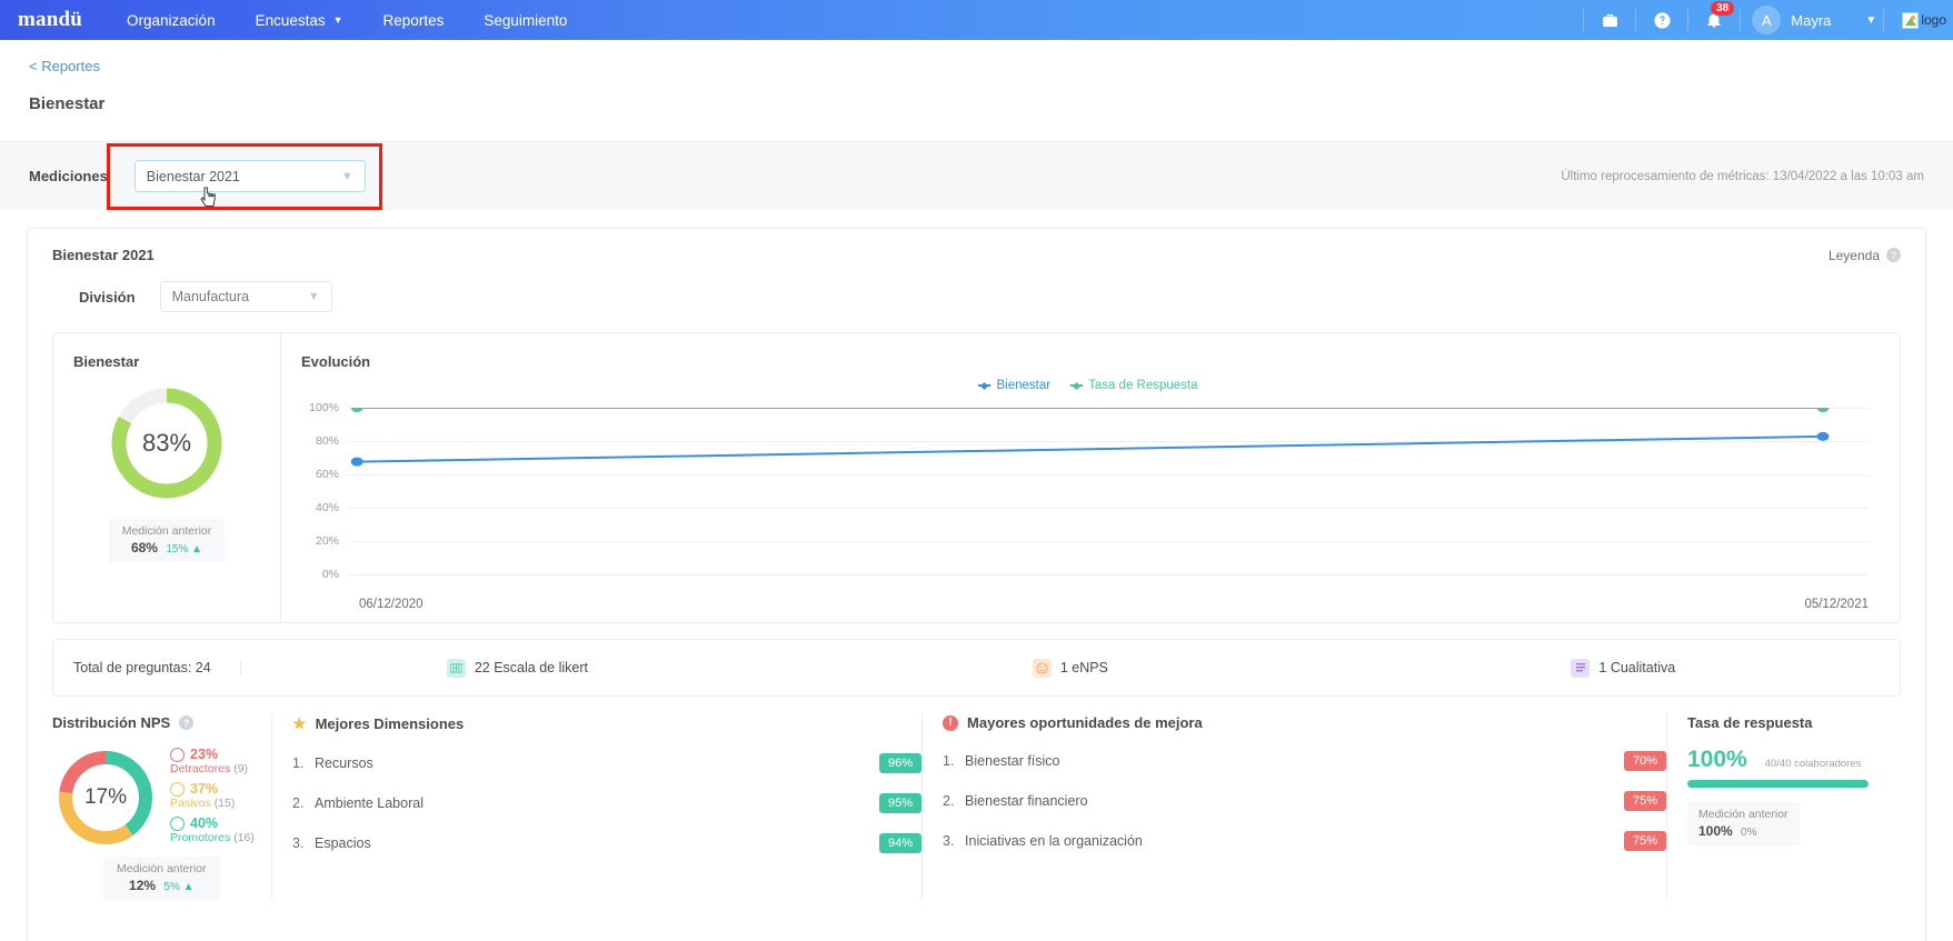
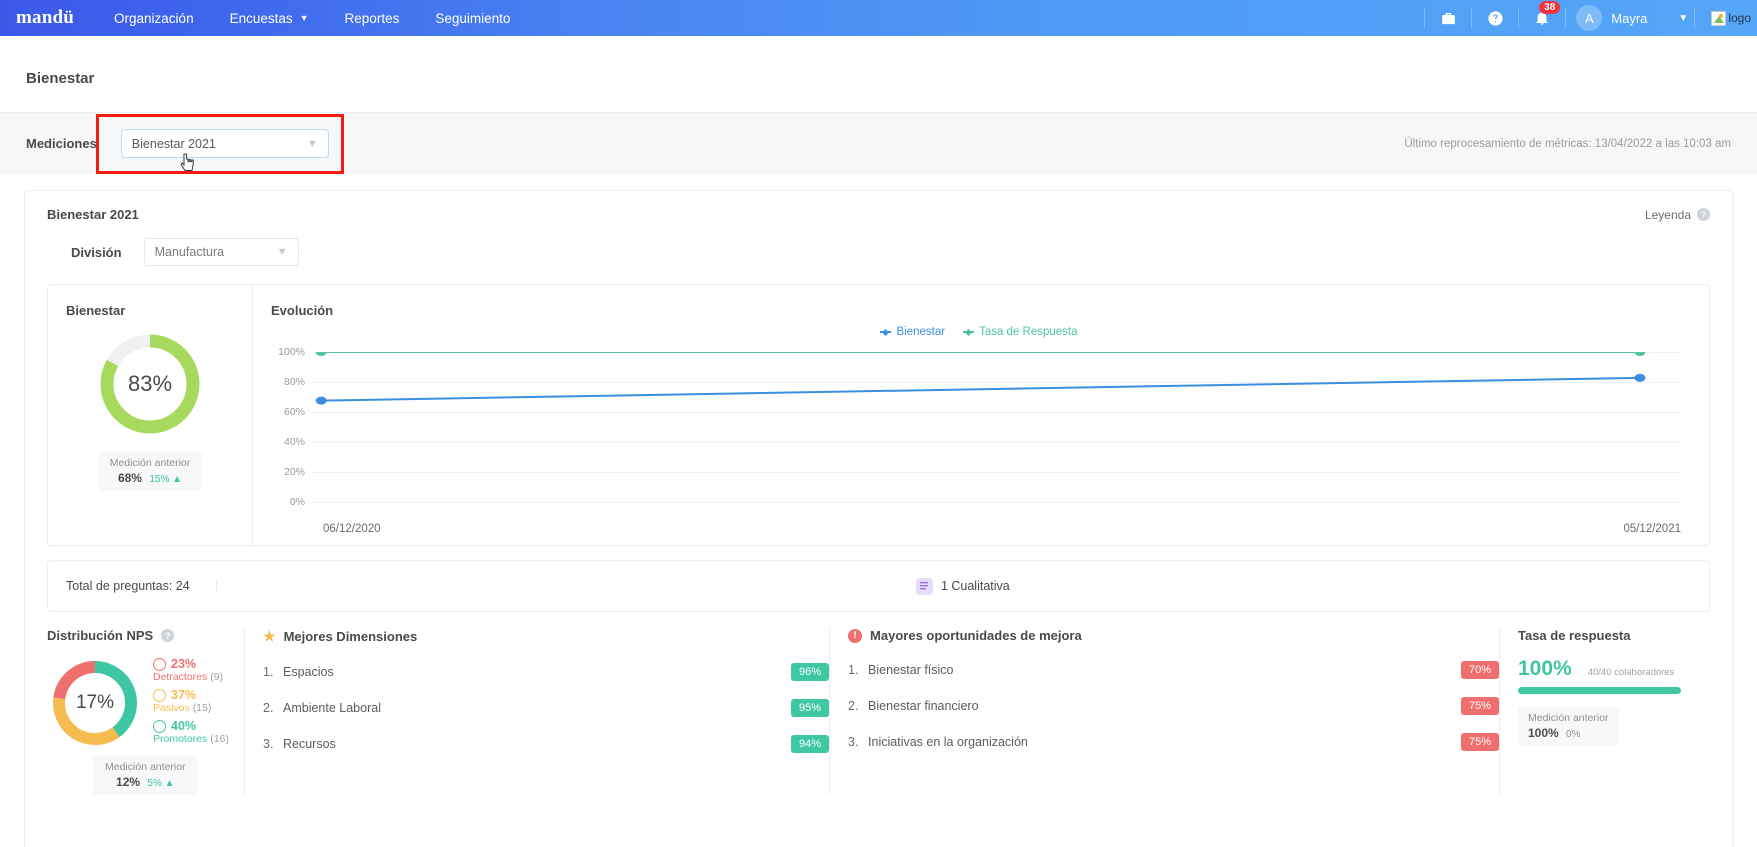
  mandü
  Organización
  Encuestas
  ▼
  Reportes
  Seguimiento
  38
  A
  Mayra
  ▼
  logo
- < Reportes
  Bienestar
  Mediciones
  Bienestar 2021
  ▼
  Último reprocesamiento de métricas: 13/04/2022 a las 10:03 am
  Bienestar 2021
  Leyenda
  ?
  División
  Manufactura
  ▼
  Bienestar
  83%
  Medición anterior
  68% 15% ▲
  Evolución
  Bienestar
  Tasa de Respuesta
  100%
  80%
  60%
  40%
  20%
  0%
  06/12/2020
  05/12/2021
  Total de preguntas: 24
- 22 Escala de likert
- 1 eNPS
  1 Cualitativa
  Distribución NPS
  ?
  17%
  23%
  Detractores (9)
  37%
  Pasivos (15)
  40%
  Promotores (16)
  Medición anterior
  12% 5% ▲
  ★
  Mejores Dimensiones
  1.
- Recursos
+ Espacios
  96%
  2.
  Ambiente Laboral
  95%
  3.
- Espacios
+ Recursos
  94%
  !
  Mayores oportunidades de mejora
  1.
  Bienestar físico
  70%
  2.
  Bienestar financiero
  75%
  3.
  Iniciativas en la organización
  75%
  Tasa de respuesta
  100%
  40/40 colaboradores
  Medición anterior
  100% 0%
